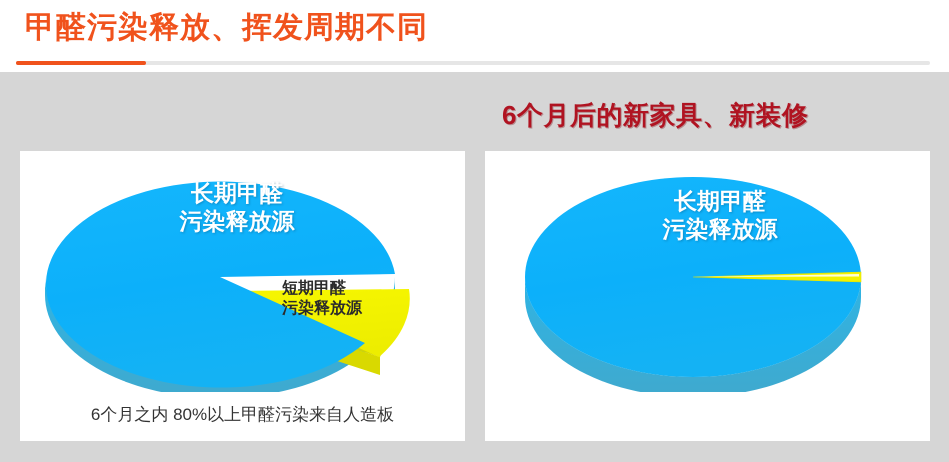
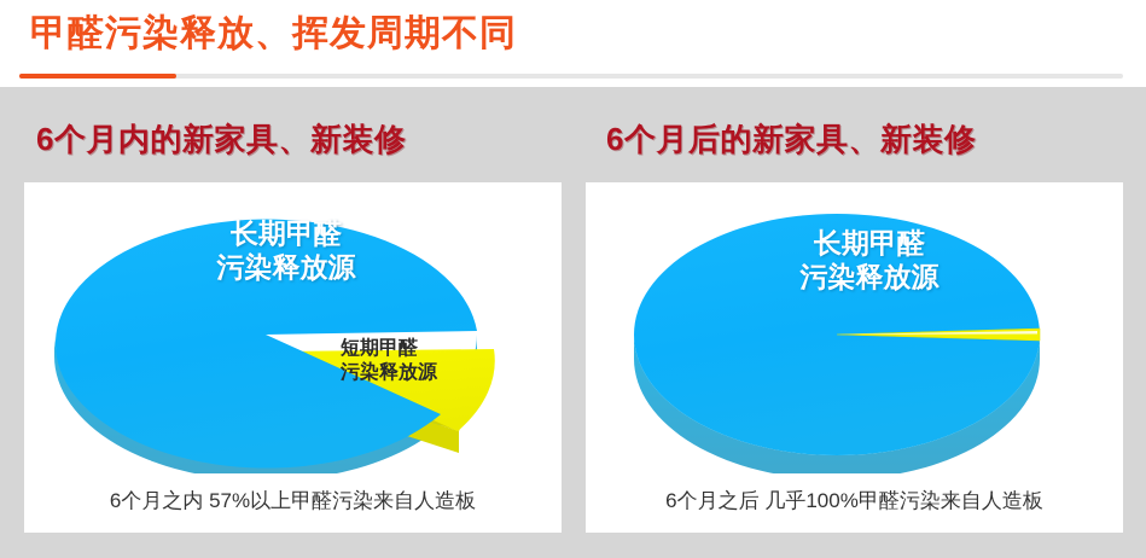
  甲醛污染释放、挥发周期不同
+ 6个月内的新家具、新装修
  6个月后的新家具、新装修
  长期甲醛
  污染释放源
  短期甲醛
  污染释放源
- 6个月之内 80%以上甲醛污染来自人造板
+ 6个月之内 57%以上甲醛污染来自人造板
  长期甲醛
  污染释放源
+ 6个月之后 几乎100%甲醛污染来自人造板
